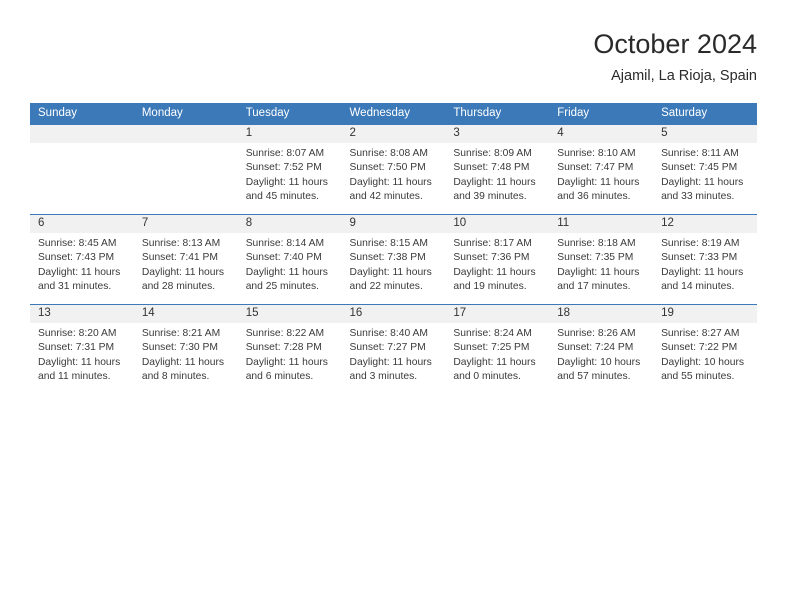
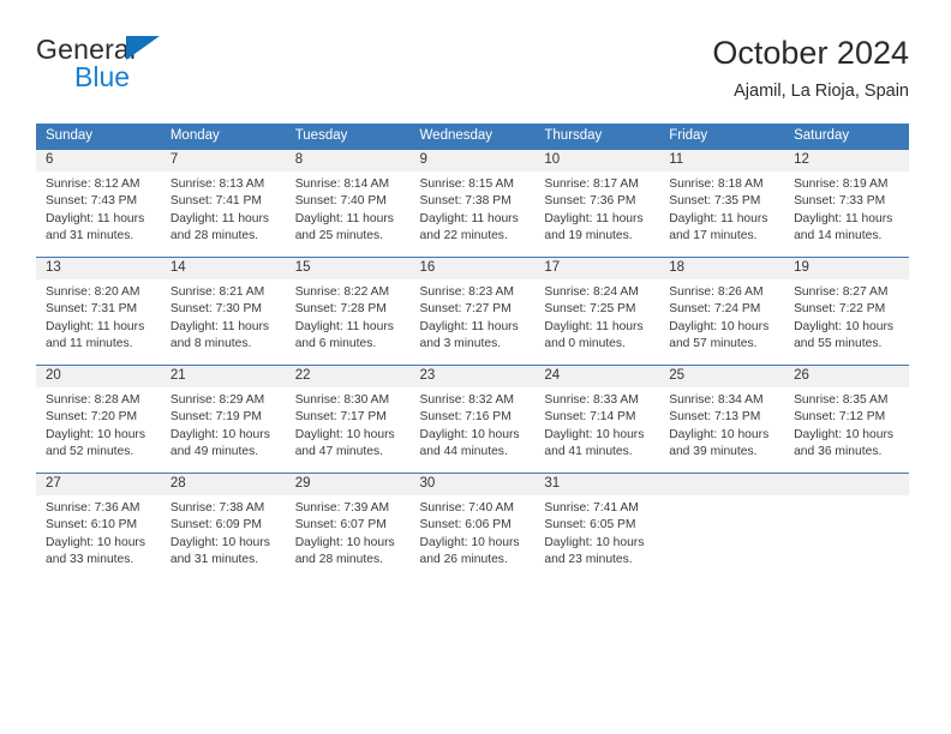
+ General
+ Blue
  October 2024
  Ajamil, La Rioja, Spain
  Sunday	Monday	Tuesday	Wednesday	Thursday	Friday	Saturday
- 		1 Sunrise: 8:07 AM Sunset: 7:52 PM Daylight: 11 hours and 45 minutes.	2 Sunrise: 8:08 AM Sunset: 7:50 PM Daylight: 11 hours and 42 minutes.	3 Sunrise: 8:09 AM Sunset: 7:48 PM Daylight: 11 hours and 39 minutes.	4 Sunrise: 8:10 AM Sunset: 7:47 PM Daylight: 11 hours and 36 minutes.	5 Sunrise: 8:11 AM Sunset: 7:45 PM Daylight: 11 hours and 33 minutes.
- 6 Sunrise: 8:45 AM Sunset: 7:43 PM Daylight: 11 hours and 31 minutes.	7 Sunrise: 8:13 AM Sunset: 7:41 PM Daylight: 11 hours and 28 minutes.	8 Sunrise: 8:14 AM Sunset: 7:40 PM Daylight: 11 hours and 25 minutes.	9 Sunrise: 8:15 AM Sunset: 7:38 PM Daylight: 11 hours and 22 minutes.	10 Sunrise: 8:17 AM Sunset: 7:36 PM Daylight: 11 hours and 19 minutes.	11 Sunrise: 8:18 AM Sunset: 7:35 PM Daylight: 11 hours and 17 minutes.	12 Sunrise: 8:19 AM Sunset: 7:33 PM Daylight: 11 hours and 14 minutes.
+ 6 Sunrise: 8:12 AM Sunset: 7:43 PM Daylight: 11 hours and 31 minutes.	7 Sunrise: 8:13 AM Sunset: 7:41 PM Daylight: 11 hours and 28 minutes.	8 Sunrise: 8:14 AM Sunset: 7:40 PM Daylight: 11 hours and 25 minutes.	9 Sunrise: 8:15 AM Sunset: 7:38 PM Daylight: 11 hours and 22 minutes.	10 Sunrise: 8:17 AM Sunset: 7:36 PM Daylight: 11 hours and 19 minutes.	11 Sunrise: 8:18 AM Sunset: 7:35 PM Daylight: 11 hours and 17 minutes.	12 Sunrise: 8:19 AM Sunset: 7:33 PM Daylight: 11 hours and 14 minutes.
- 13 Sunrise: 8:20 AM Sunset: 7:31 PM Daylight: 11 hours and 11 minutes.	14 Sunrise: 8:21 AM Sunset: 7:30 PM Daylight: 11 hours and 8 minutes.	15 Sunrise: 8:22 AM Sunset: 7:28 PM Daylight: 11 hours and 6 minutes.	16 Sunrise: 8:40 AM Sunset: 7:27 PM Daylight: 11 hours and 3 minutes.	17 Sunrise: 8:24 AM Sunset: 7:25 PM Daylight: 11 hours and 0 minutes.	18 Sunrise: 8:26 AM Sunset: 7:24 PM Daylight: 10 hours and 57 minutes.	19 Sunrise: 8:27 AM Sunset: 7:22 PM Daylight: 10 hours and 55 minutes.
+ 13 Sunrise: 8:20 AM Sunset: 7:31 PM Daylight: 11 hours and 11 minutes.	14 Sunrise: 8:21 AM Sunset: 7:30 PM Daylight: 11 hours and 8 minutes.	15 Sunrise: 8:22 AM Sunset: 7:28 PM Daylight: 11 hours and 6 minutes.	16 Sunrise: 8:23 AM Sunset: 7:27 PM Daylight: 11 hours and 3 minutes.	17 Sunrise: 8:24 AM Sunset: 7:25 PM Daylight: 11 hours and 0 minutes.	18 Sunrise: 8:26 AM Sunset: 7:24 PM Daylight: 10 hours and 57 minutes.	19 Sunrise: 8:27 AM Sunset: 7:22 PM Daylight: 10 hours and 55 minutes.
+ 20 Sunrise: 8:28 AM Sunset: 7:20 PM Daylight: 10 hours and 52 minutes.	21 Sunrise: 8:29 AM Sunset: 7:19 PM Daylight: 10 hours and 49 minutes.	22 Sunrise: 8:30 AM Sunset: 7:17 PM Daylight: 10 hours and 47 minutes.	23 Sunrise: 8:32 AM Sunset: 7:16 PM Daylight: 10 hours and 44 minutes.	24 Sunrise: 8:33 AM Sunset: 7:14 PM Daylight: 10 hours and 41 minutes.	25 Sunrise: 8:34 AM Sunset: 7:13 PM Daylight: 10 hours and 39 minutes.	26 Sunrise: 8:35 AM Sunset: 7:12 PM Daylight: 10 hours and 36 minutes.
+ 27 Sunrise: 7:36 AM Sunset: 6:10 PM Daylight: 10 hours and 33 minutes.	28 Sunrise: 7:38 AM Sunset: 6:09 PM Daylight: 10 hours and 31 minutes.	29 Sunrise: 7:39 AM Sunset: 6:07 PM Daylight: 10 hours and 28 minutes.	30 Sunrise: 7:40 AM Sunset: 6:06 PM Daylight: 10 hours and 26 minutes.	31 Sunrise: 7:41 AM Sunset: 6:05 PM Daylight: 10 hours and 23 minutes.
